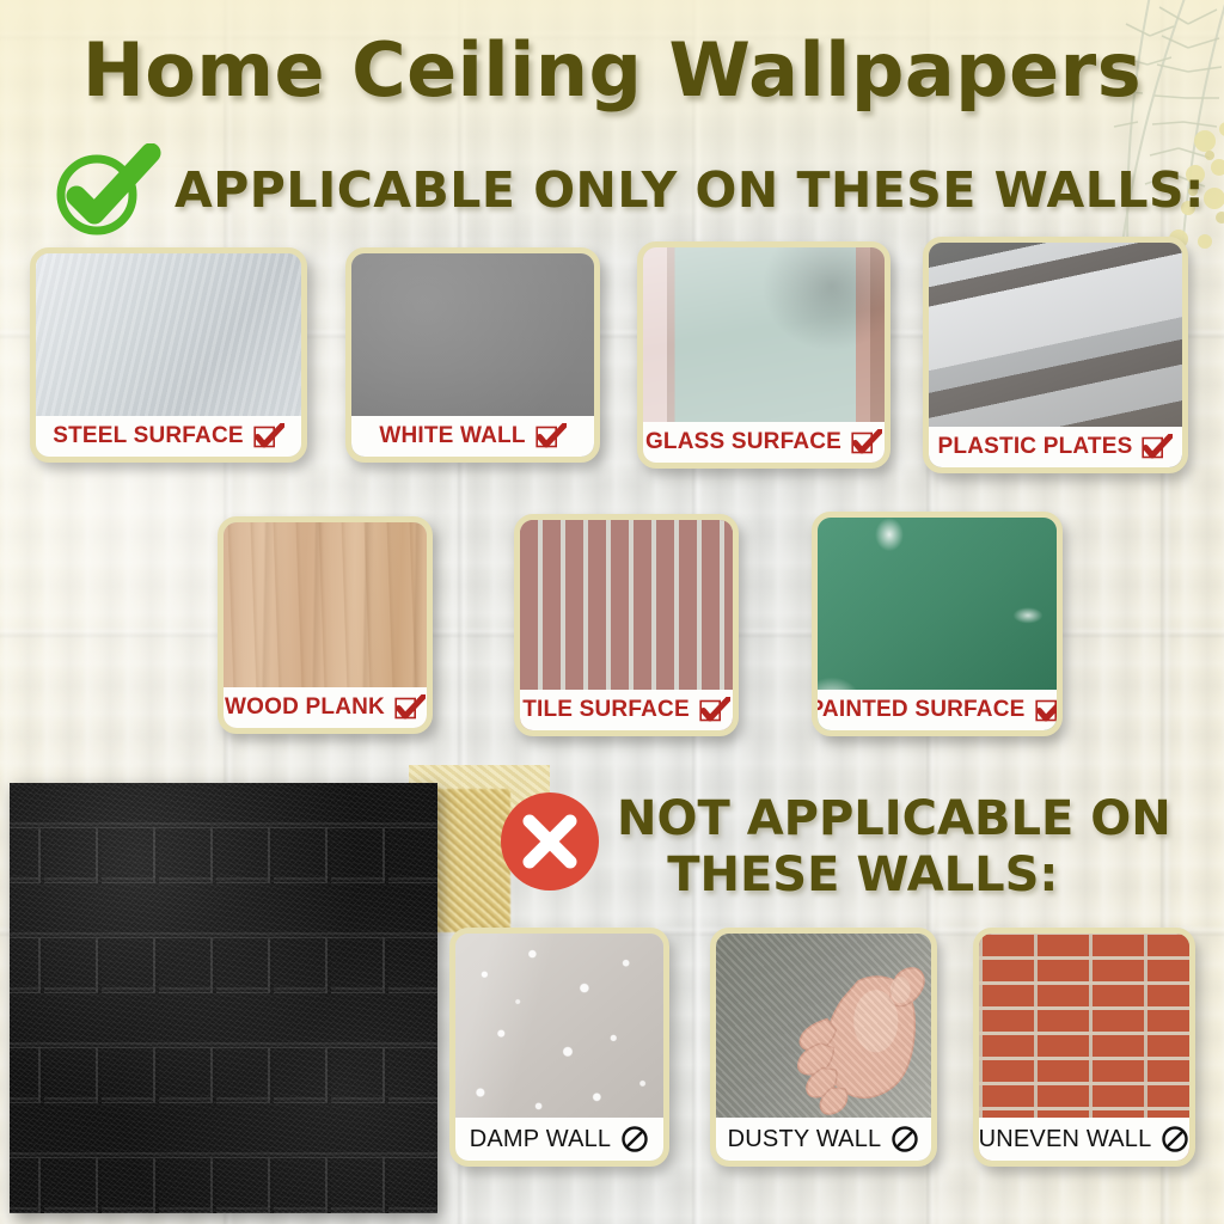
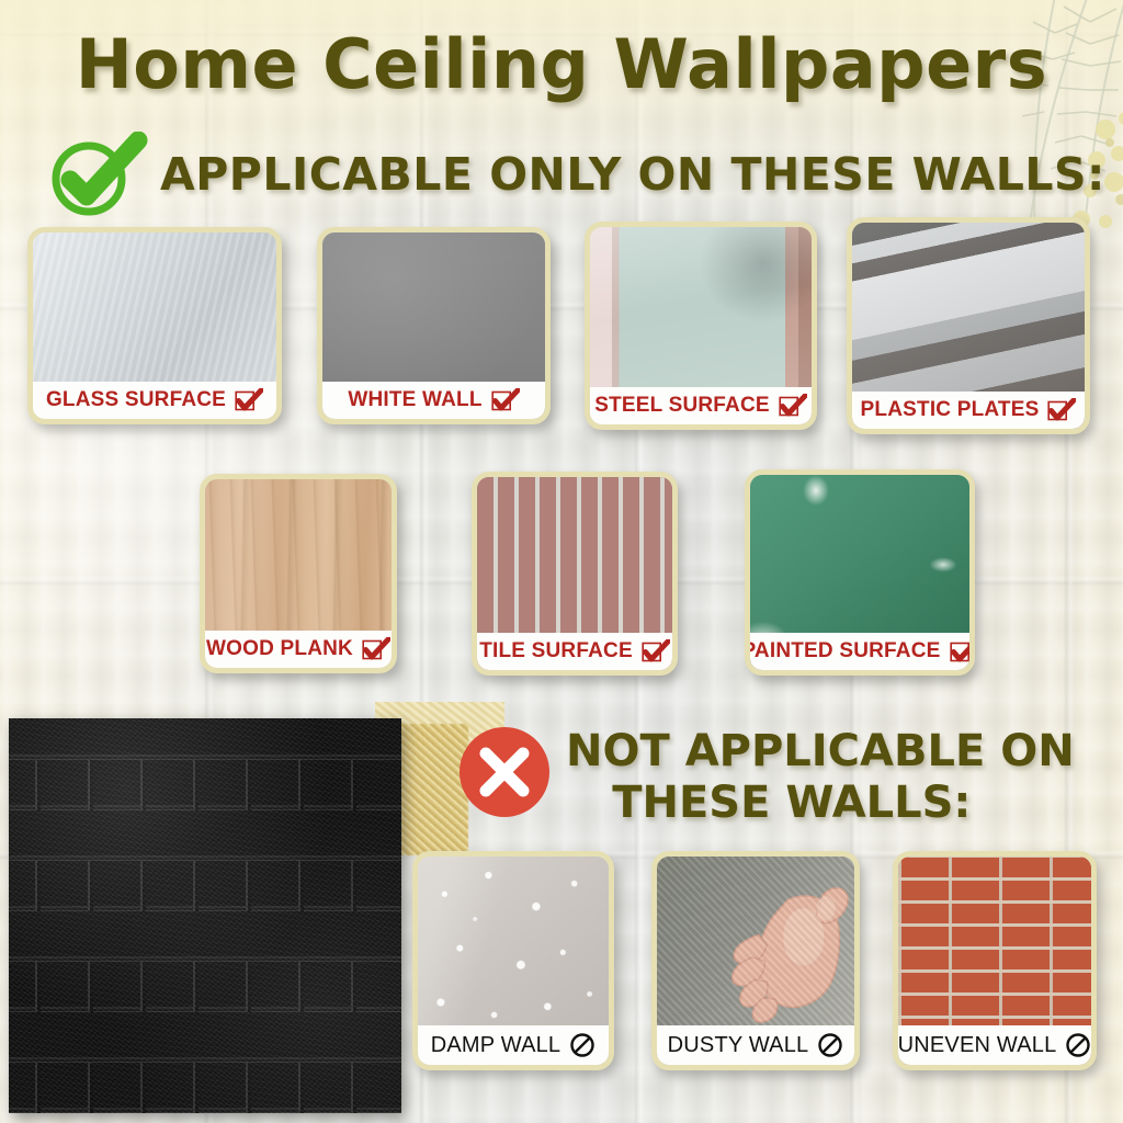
  Home Ceiling Wallpapers
  APPLICABLE ONLY ON THESE WALLS:
- STEEL SURFACE
+ GLASS SURFACE
  WHITE WALL
- GLASS SURFACE
+ STEEL SURFACE
  PLASTIC PLATES
  WOOD PLANK
  TILE SURFACE
  AINTED SURFACE
  NOT APPLICABLE ON
  THESE WALLS:
  DAMP WALL
  DUSTY WALL
  UNEVEN WALL
